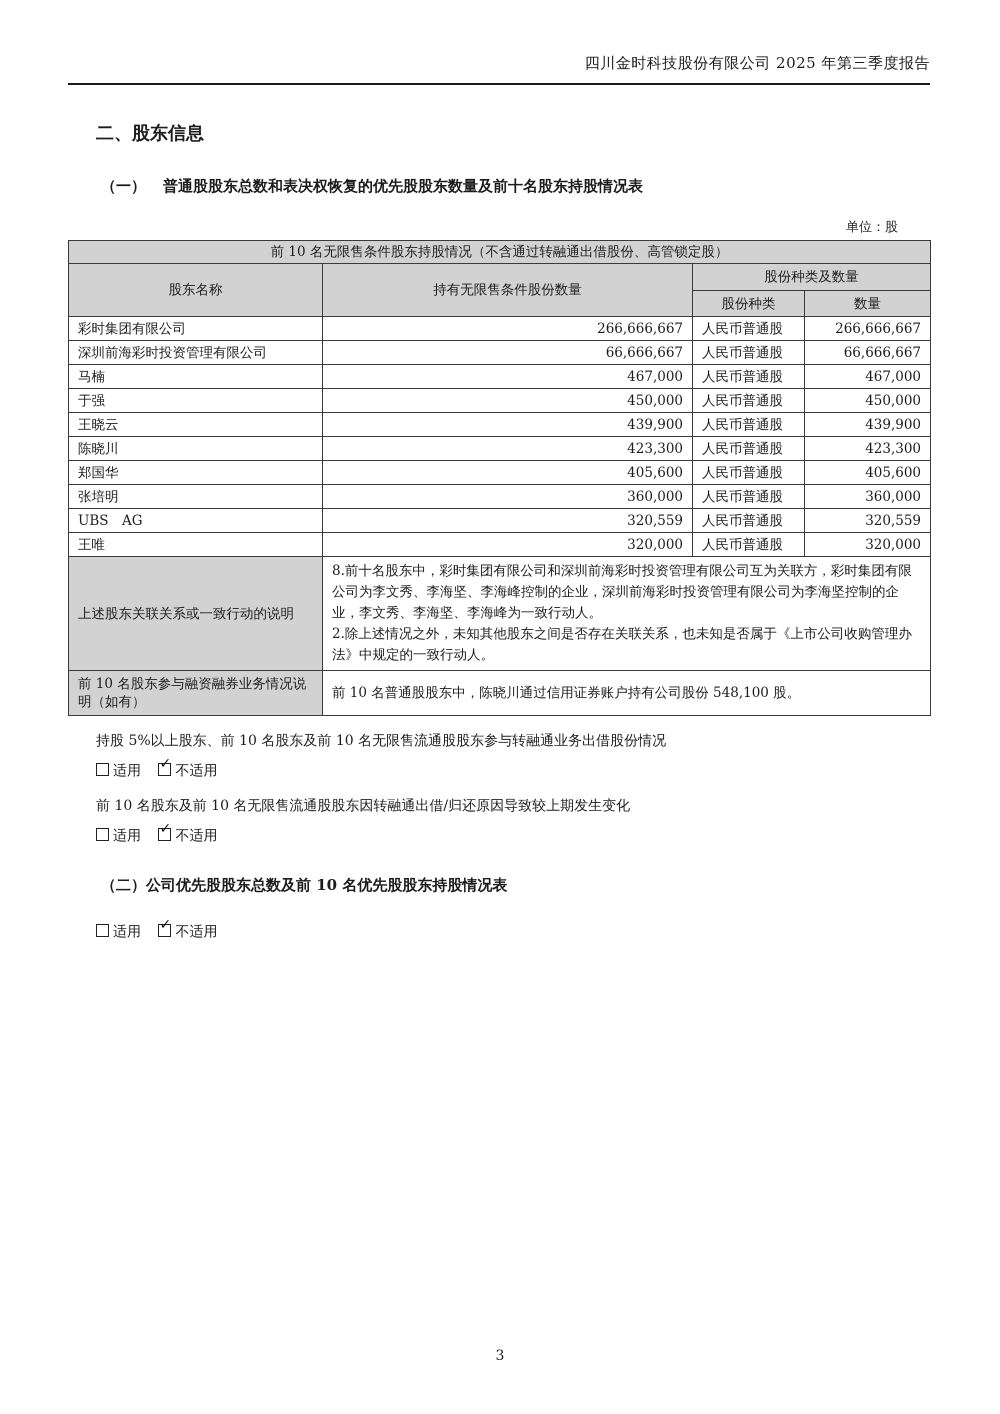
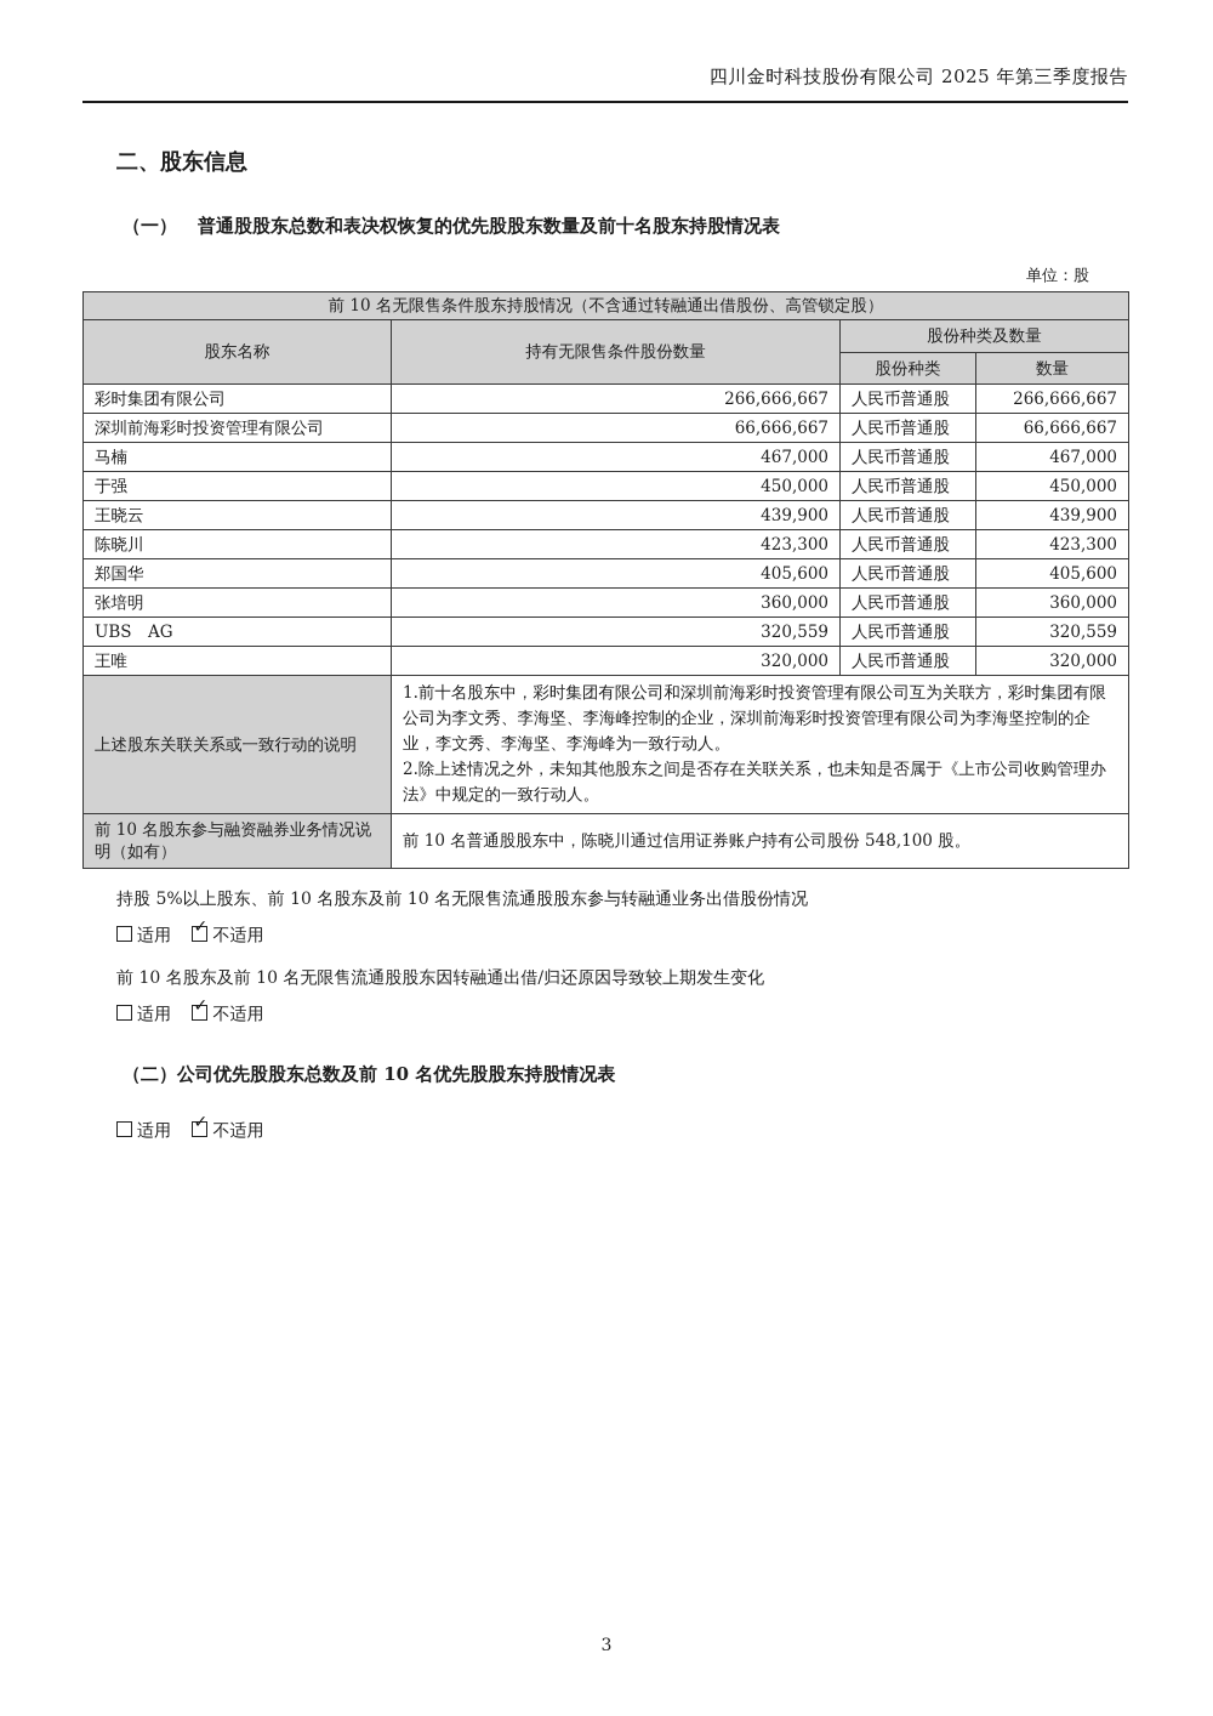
  四川金时科技股份有限公司 2025 年第三季度报告
  二、股东信息
  （一） 普通股股东总数和表决权恢复的优先股股东数量及前十名股东持股情况表
  单位：股
  前 10 名无限售条件股东持股情况（不含通过转融通出借股份、高管锁定股）
  股东名称	持有无限售条件股份数量	股份种类及数量
  股份种类	数量
  彩时集团有限公司	266,666,667	人民币普通股	266,666,667
  深圳前海彩时投资管理有限公司	66,666,667	人民币普通股	66,666,667
  马楠	467,000	人民币普通股	467,000
  于强	450,000	人民币普通股	450,000
  王晓云	439,900	人民币普通股	439,900
  陈晓川	423,300	人民币普通股	423,300
  郑国华	405,600	人民币普通股	405,600
  张培明	360,000	人民币普通股	360,000
  UBS AG	320,559	人民币普通股	320,559
  王唯	320,000	人民币普通股	320,000
- 上述股东关联关系或一致行动的说明	8.前十名股东中，彩时集团有限公司和深圳前海彩时投资管理有限公司互为关联方，彩时集团有限公司为李文秀、李海坚、李海峰控制的企业，深圳前海彩时投资管理有限公司为李海坚控制的企业，李文秀、李海坚、李海峰为一致行动人。 2.除上述情况之外，未知其他股东之间是否存在关联关系，也未知是否属于《上市公司收购管理办法》中规定的一致行动人。
+ 上述股东关联关系或一致行动的说明	1.前十名股东中，彩时集团有限公司和深圳前海彩时投资管理有限公司互为关联方，彩时集团有限公司为李文秀、李海坚、李海峰控制的企业，深圳前海彩时投资管理有限公司为李海坚控制的企业，李文秀、李海坚、李海峰为一致行动人。 2.除上述情况之外，未知其他股东之间是否存在关联关系，也未知是否属于《上市公司收购管理办法》中规定的一致行动人。
  前 10 名股东参与融资融券业务情况说明（如有）	前 10 名普通股股东中，陈晓川通过信用证券账户持有公司股份 548,100 股。
  持股 5%以上股东、前 10 名股东及前 10 名无限售流通股股东参与转融通业务出借股份情况
  适用
  ✓
  不适用
  前 10 名股东及前 10 名无限售流通股股东因转融通出借/归还原因导致较上期发生变化
  适用
  ✓
  不适用
  （二）公司优先股股东总数及前 10 名优先股股东持股情况表
  适用
  ✓
  不适用
  3
